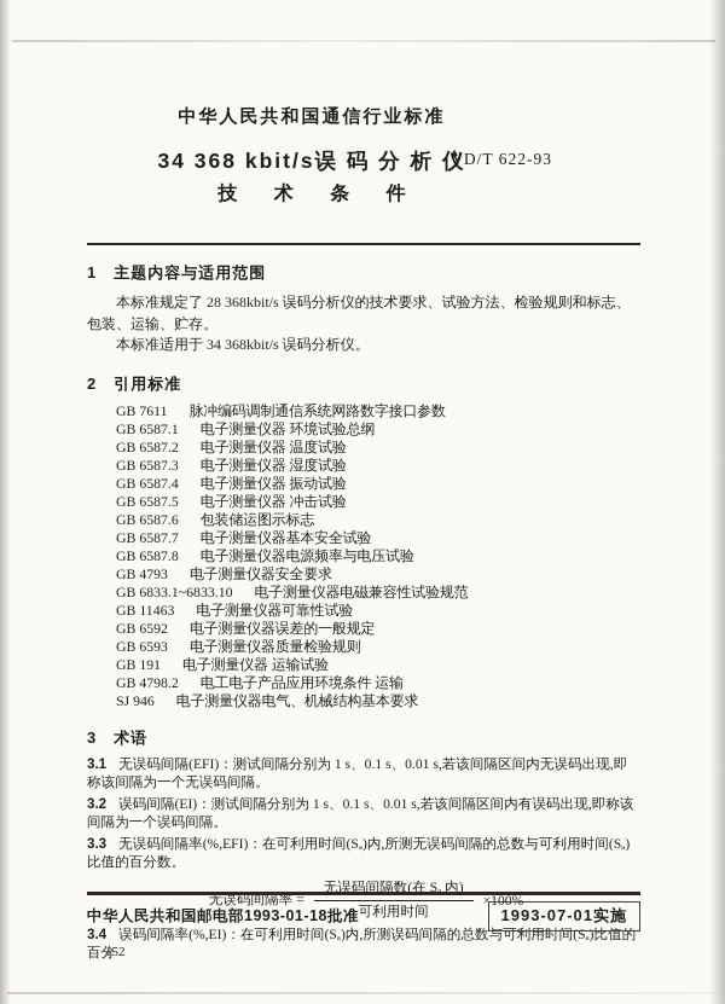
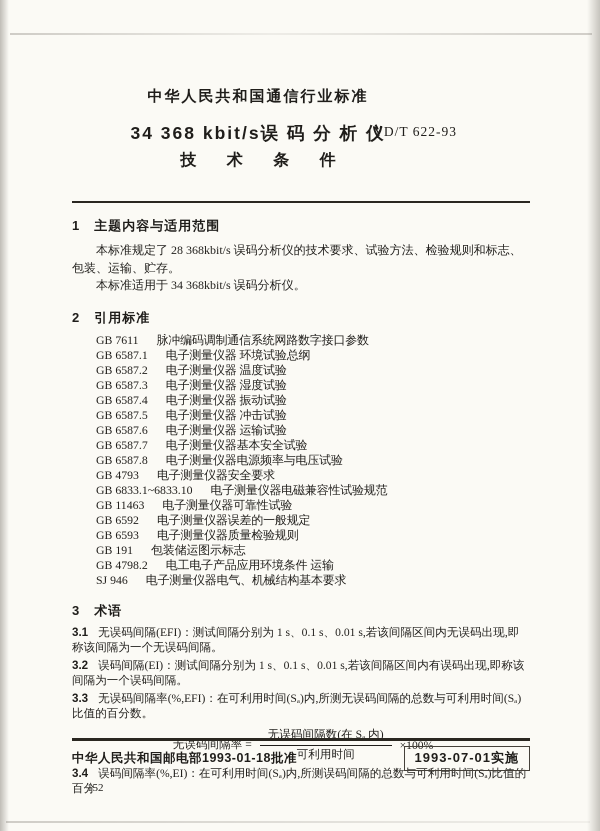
  中华人民共和国通信行业标准
  34 368 kbit/s误 码 分 析 仪
  技 术 条 件
  YD/T 622-93
  1 主题内容与适用范围
  本标准规定了 28 368kbit/s 误码分析仪的技术要求、试验方法、检验规则和标志、包装、运输、贮存。
  本标准适用于 34 368kbit/s 误码分析仪。
  2 引用标准
  GB 7611
  脉冲编码调制通信系统网路数字接口参数
  GB 6587.1
  电子测量仪器 环境试验总纲
  GB 6587.2
  电子测量仪器 温度试验
  GB 6587.3
  电子测量仪器 湿度试验
  GB 6587.4
  电子测量仪器 振动试验
  GB 6587.5
  电子测量仪器 冲击试验
  GB 6587.6
- 包装储运图示标志
+ 电子测量仪器 运输试验
  GB 6587.7
  电子测量仪器基本安全试验
  GB 6587.8
  电子测量仪器电源频率与电压试验
  GB 4793
  电子测量仪器安全要求
  GB 6833.1~6833.10
  电子测量仪器电磁兼容性试验规范
  GB 11463
  电子测量仪器可靠性试验
  GB 6592
  电子测量仪器误差的一般规定
  GB 6593
  电子测量仪器质量检验规则
  GB 191
- 电子测量仪器 运输试验
+ 包装储运图示标志
  GB 4798.2
  电工电子产品应用环境条件 运输
  SJ 946
  电子测量仪器电气、机械结构基本要求
  3 术语
  3.1 无误码间隔(EFI)：测试间隔分别为 1 s、0.1 s、0.01 s,若该间隔区间内无误码出现,即称该间隔为一个无误码间隔。
  3.2 误码间隔(EI)：测试间隔分别为 1 s、0.1 s、0.01 s,若该间隔区间内有误码出现,即称该间隔为一个误码间隔。
  3.3 无误码间隔率(%,EFI)：在可利用时间(Sₐ)内,所测无误码间隔的总数与可利用时间(Sₐ)比值的百分数。
  无误码间隔率 =
  无误码间隔数(在 Sₐ 内)
  可利用时间
  ×100%
  3.4 误码间隔率(%,EI)：在可利用时间(Sₐ)内,所测误码间隔的总数与可利用时间(Sₐ)比值的百分
  中华人民共和国邮电部1993-01-18批准
  1993-07-01实施
  152
